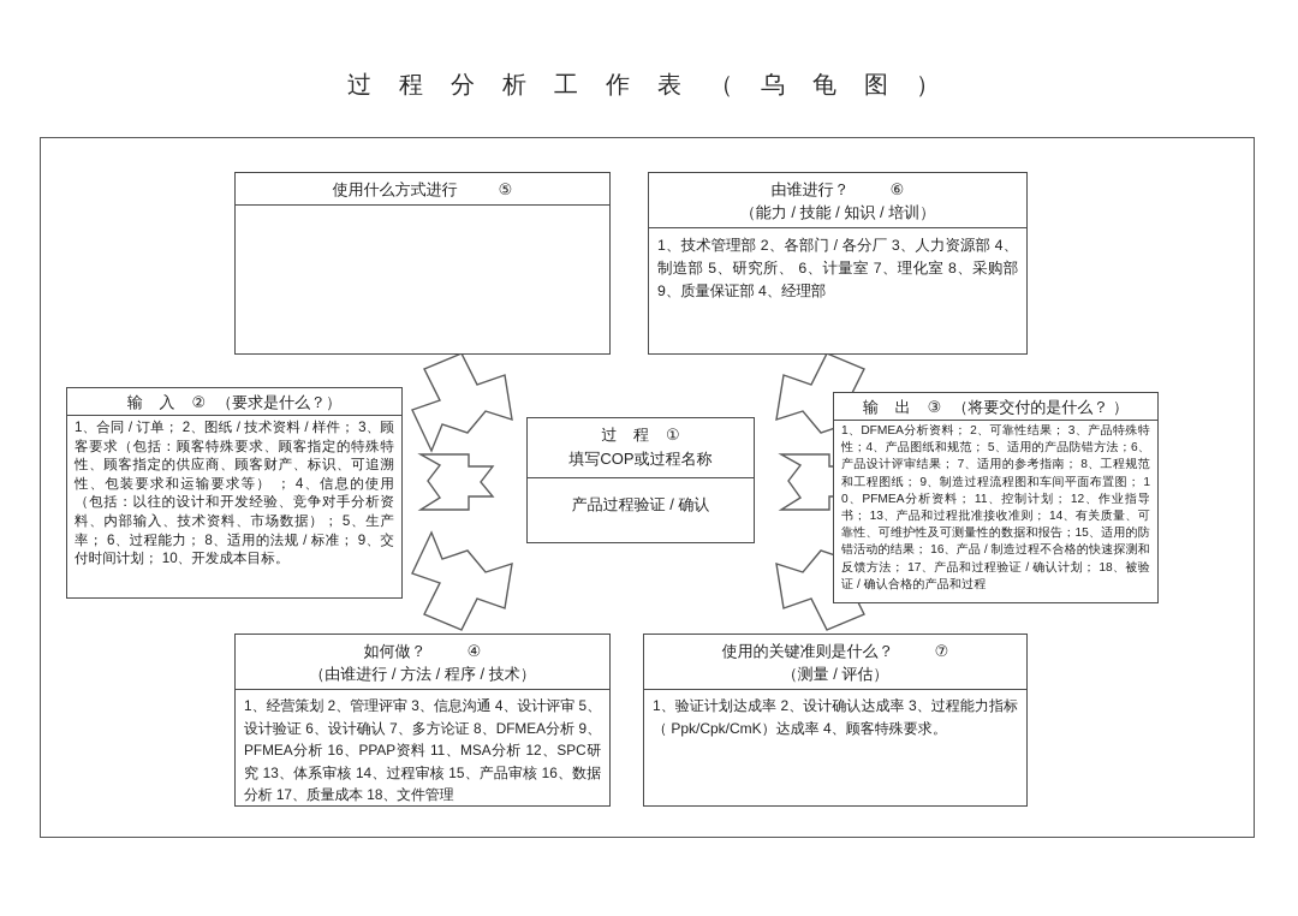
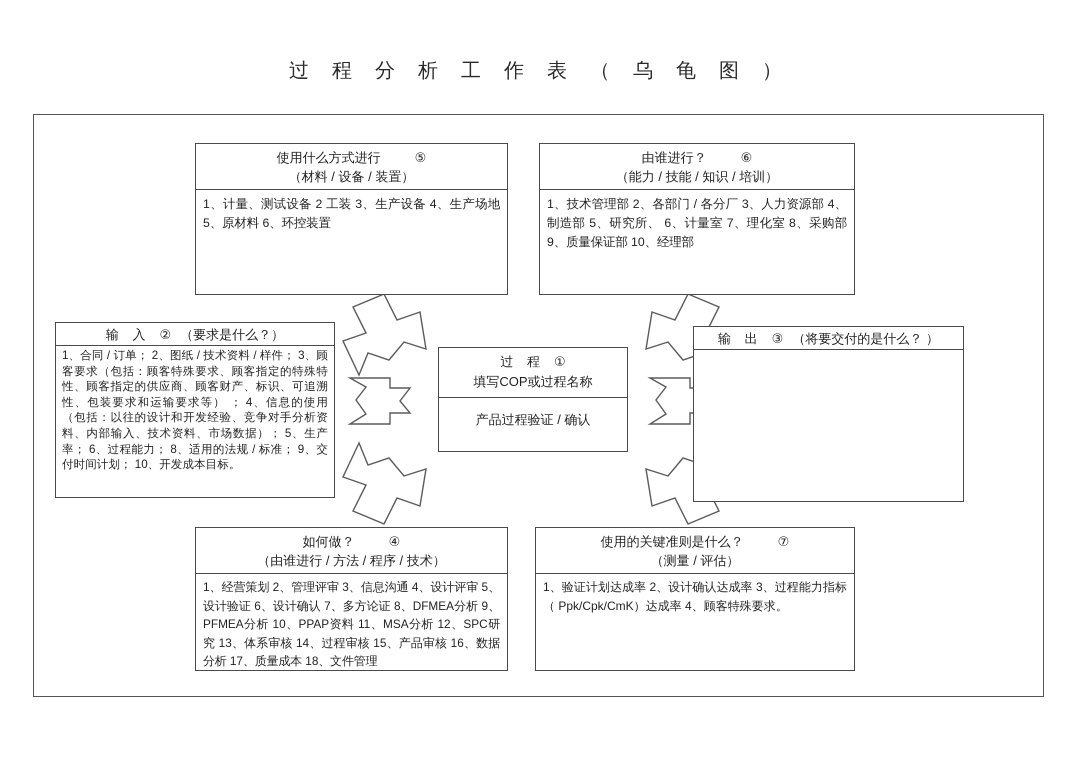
  过 程 分 析 工 作 表 （ 乌 龟 图 ）
  使用什么方式进行 ⑤
+ （材料 / 设备 / 装置）
+ 1、计量、测试设备 2 工装 3、生产设备 4、生产场地 5、原材料 6、环控装置
  由谁进行？ ⑥
  （能力 / 技能 / 知识 / 培训）
- 1、技术管理部 2、各部门 / 各分厂 3、人力资源部 4、制造部 5、研究所、 6、计量室 7、理化室 8、采购部 9、质量保证部 4、经理部
+ 1、技术管理部 2、各部门 / 各分厂 3、人力资源部 4、制造部 5、研究所、 6、计量室 7、理化室 8、采购部 9、质量保证部 10、经理部
  输 入 ② （要求是什么？）
  1、合同 / 订单； 2、图纸 / 技术资料 / 样件； 3、顾客要求（包括：顾客特殊要求、顾客指定的特殊特性、顾客指定的供应商、顾客财产、标识、可追溯性、包装要求和运输要求等） ； 4、信息的使用（包括：以往的设计和开发经验、竞争对手分析资料、内部输入、技术资料、市场数据）； 5、生产率； 6、过程能力； 8、适用的法规 / 标准； 9、交付时间计划； 10、开发成本目标。
  输 出 ③ （将要交付的是什么？ ）
- 1、DFMEA分析资料； 2、可靠性结果； 3、产品特殊特性；4、产品图纸和规范； 5、适用的产品防错方法；6、产品设计评审结果； 7、适用的参考指南； 8、工程规范和工程图纸； 9、制造过程流程图和车间平面布置图； 10、PFMEA分析资料； 11、控制计划； 12、作业指导书； 13、产品和过程批准接收准则； 14、有关质量、可靠性、可维护性及可测量性的数据和报告；15、适用的防错活动的结果； 16、产品 / 制造过程不合格的快速探测和反馈方法； 17、产品和过程验证 / 确认计划； 18、被验证 / 确认合格的产品和过程
  过 程 ①
  填写COP或过程名称
  产品过程验证 / 确认
  如何做？ ④
  （由谁进行 / 方法 / 程序 / 技术）
- 1、经营策划 2、管理评审 3、信息沟通 4、设计评审 5、设计验证 6、设计确认 7、多方论证 8、DFMEA分析 9、PFMEA分析 16、PPAP资料 11、MSA分析 12、SPC研究 13、体系审核 14、过程审核 15、产品审核 16、数据分析 17、质量成本 18、文件管理
+ 1、经营策划 2、管理评审 3、信息沟通 4、设计评审 5、设计验证 6、设计确认 7、多方论证 8、DFMEA分析 9、PFMEA分析 10、PPAP资料 11、MSA分析 12、SPC研究 13、体系审核 14、过程审核 15、产品审核 16、数据分析 17、质量成本 18、文件管理
  使用的关键准则是什么？ ⑦
  （测量 / 评估）
  1、验证计划达成率 2、设计确认达成率 3、过程能力指标（ Ppk/Cpk/CmK）达成率 4、顾客特殊要求。
